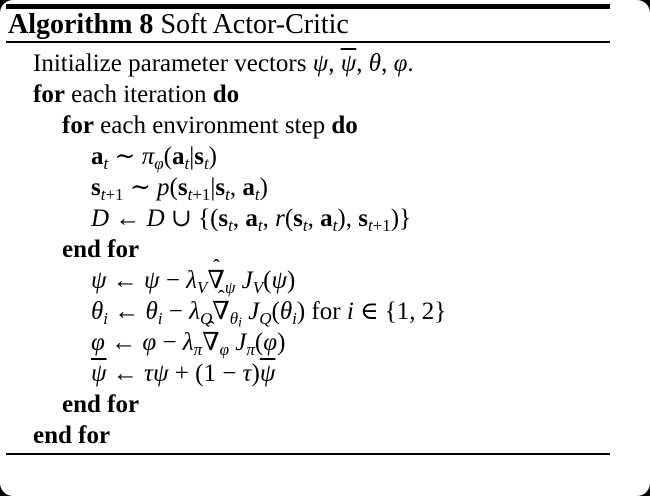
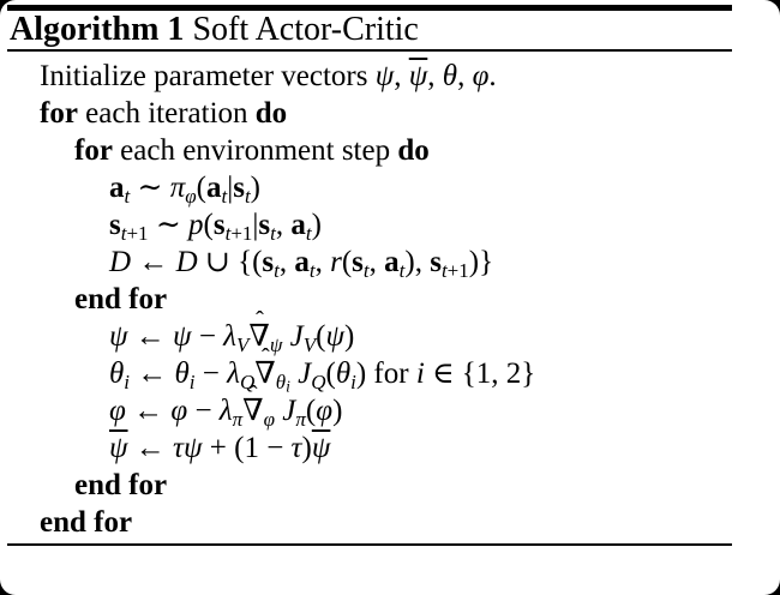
- Algorithm 8 Soft Actor-Critic
+ Algorithm 1 Soft Actor-Critic
  Initialize parameter vectors ψ, ψ, θ, φ.
  for each iteration do
  for each environment step do
  at ∼ πφ(at|st)
  st+1 ∼ p(st+1|st, at)
  D ← D ∪ {(st, at, r(st, at), st+1)}
  end for
  ψ ← ψ − λV
  ˆ
  ∇ψ JV(ψ)
  θi ← θi − λQ
  ˆ
  ∇θi JQ(θi) for i ∈ {1, 2}
  φ ← φ − λπ
  ˆ
  ∇φ Jπ(φ)
  ψ ← τψ + (1 − τ)ψ
  end for
  end for
